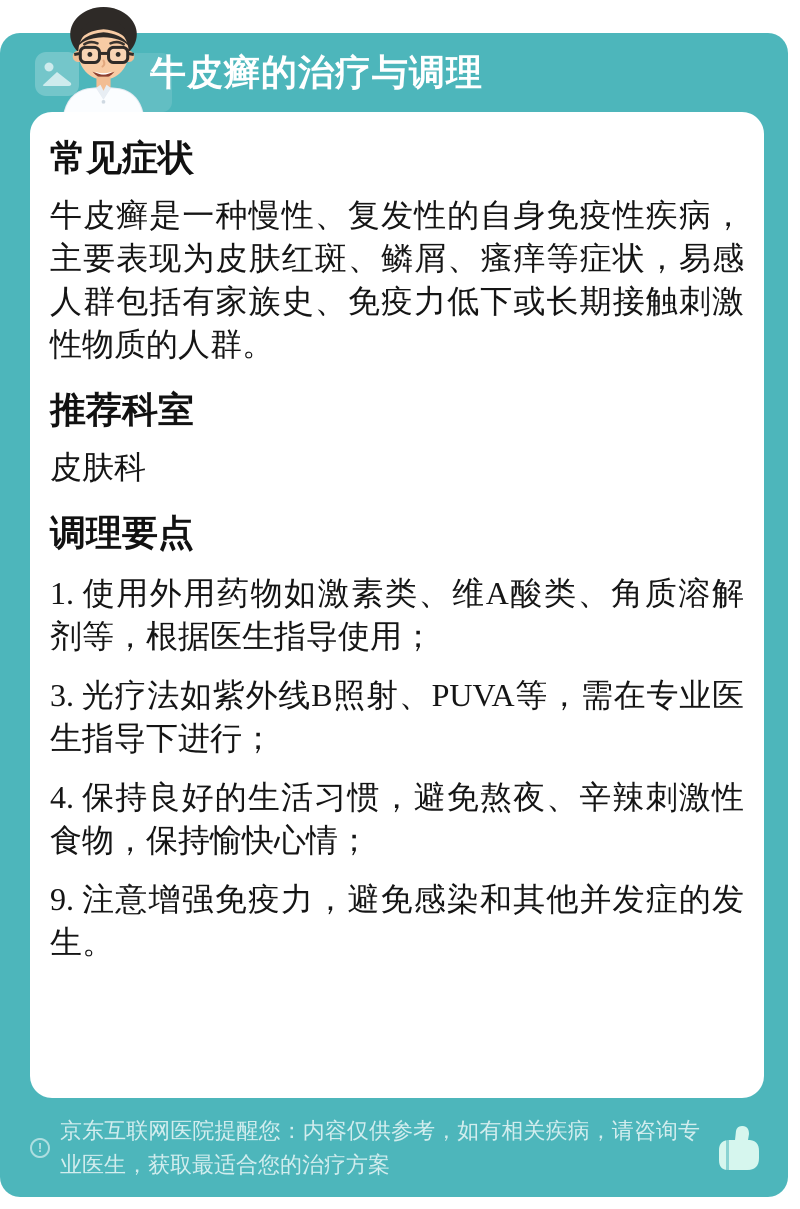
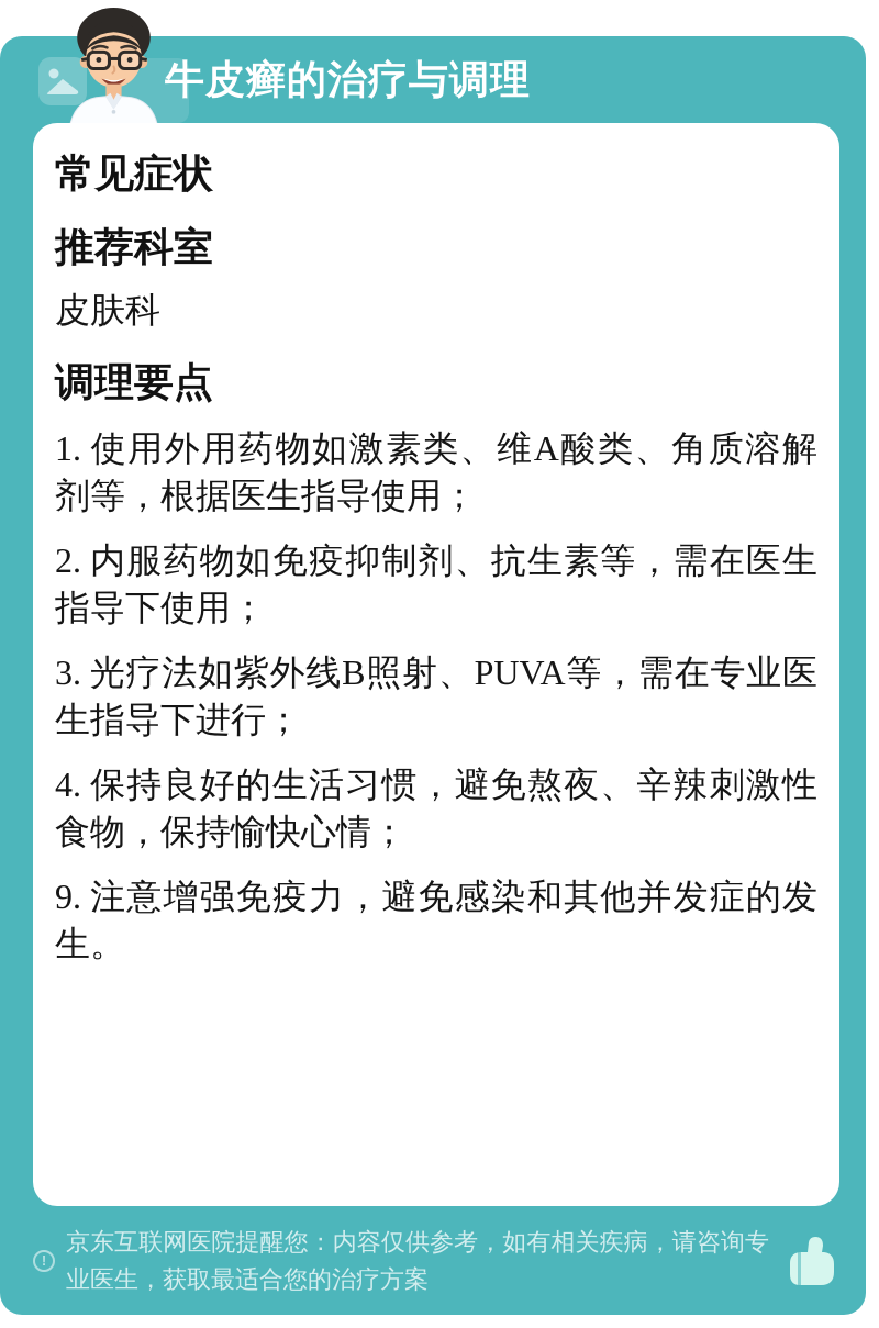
  牛皮癣的治疗与调理
  常见症状
- 牛皮癣是一种慢性、复发性的自身免疫性疾病，主要表现为皮肤红斑、鳞屑、瘙痒等症状，易感人群包括有家族史、免疫力低下或长期接触刺激性物质的人群。
  推荐科室
  皮肤科
  调理要点
  1. 使用外用药物如激素类、维A酸类、角质溶解剂等，根据医生指导使用；
+ 2. 内服药物如免疫抑制剂、抗生素等，需在医生指导下使用；
  3. 光疗法如紫外线B照射、PUVA等，需在专业医生指导下进行；
  4. 保持良好的生活习惯，避免熬夜、辛辣刺激性食物，保持愉快心情；
  9. 注意增强免疫力，避免感染和其他并发症的发生。
  !
  京东互联网医院提醒您：内容仅供参考，如有相关疾病，请咨询专业医生，获取最适合您的治疗方案
